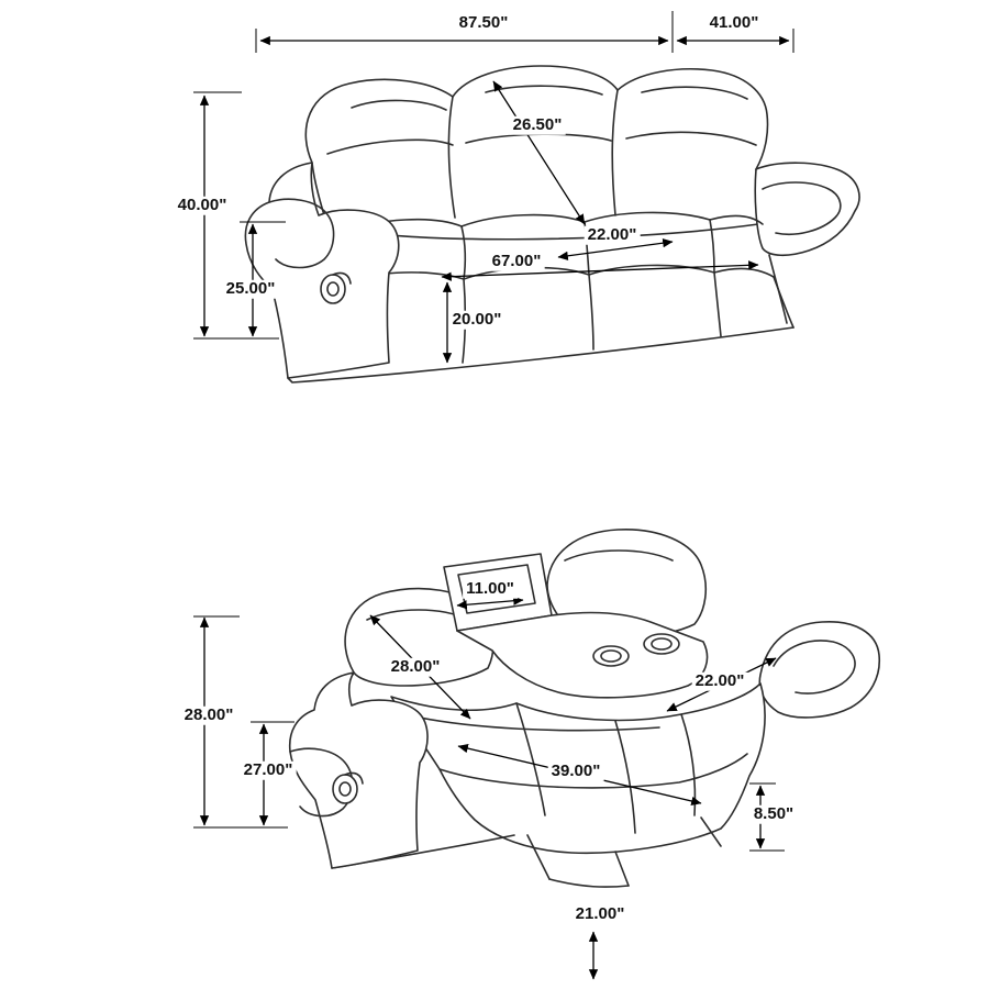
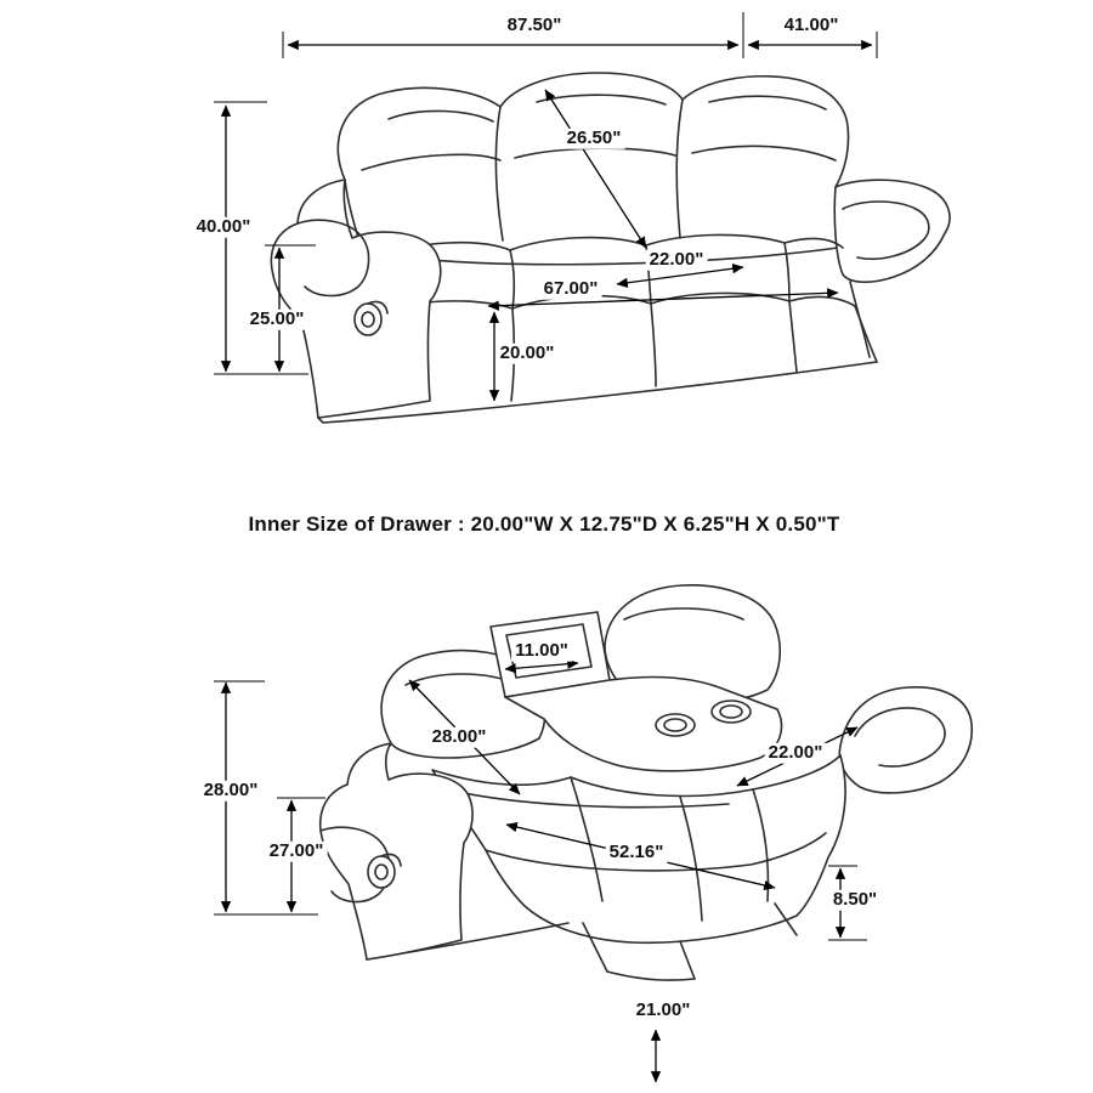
  87.50"
  41.00"
  26.50"
  40.00"
  25.00"
  22.00"
  67.00"
  20.00"
+ Inner Size of Drawer : 20.00"W X 12.75"D X 6.25"H X 0.50"T
  11.00"
  28.00"
  28.00"
  27.00"
  22.00"
- 39.00"
+ 52.16"
  8.50"
  21.00"
